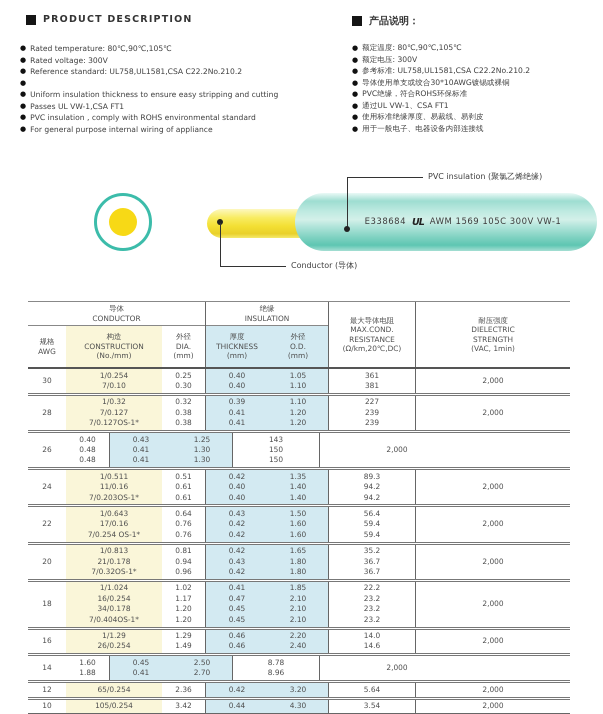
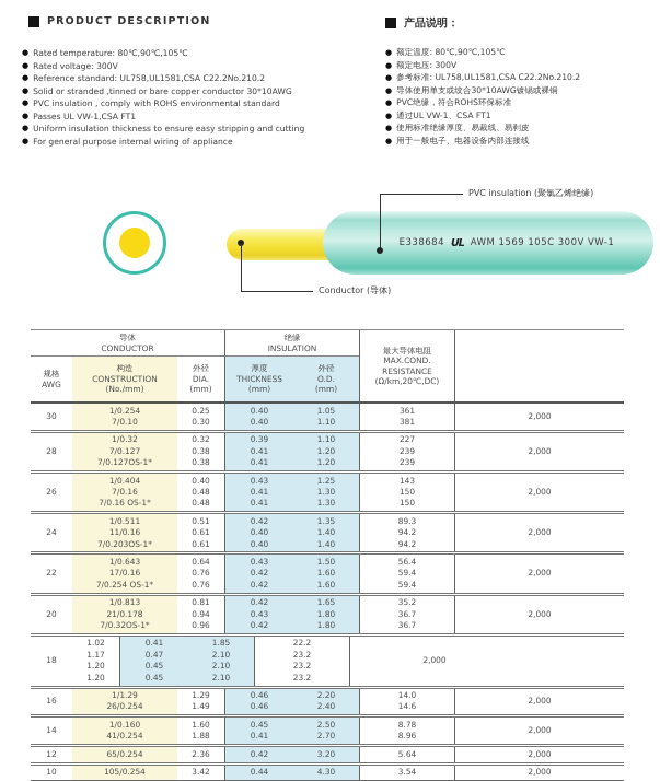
  PRODUCT DESCRIPTION
  ●
  Rated temperature: 80℃,90℃,105℃
  ●
  Rated voltage: 300V
  ●
  Reference standard: UL758,UL1581,CSA C22.2No.210.2
  ●
+ Solid or stranded ,tinned or bare copper conductor 30*10AWG
  ●
- Uniform insulation thickness to ensure easy stripping and cutting
+ PVC insulation , comply with ROHS environmental standard
  ●
  Passes UL VW-1,CSA FT1
  ●
- PVC insulation , comply with ROHS environmental standard
+ Uniform insulation thickness to ensure easy stripping and cutting
  ●
  For general purpose internal wiring of appliance
  产品说明：
  ●
  额定温度: 80℃,90℃,105℃
  ●
  额定电压: 300V
  ●
  参考标准: UL758,UL1581,CSA C22.2No.210.2
  ●
  导体使用单支或绞合30*10AWG镀锡或裸铜
  ●
  PVC绝缘，符合ROHS环保标准
  ●
  通过UL VW-1、CSA FT1
  ●
  使用标准绝缘厚度、易裁线、易剥皮
  ●
  用于一般电子、电器设备内部连接线
  E338684
  UL
  AWM 1569 105C 300V VW-1
  PVC insulation (聚氯乙烯绝缘)
  Conductor (导体)
  导体
  CONDUCTOR
  规格
  AWG
  构造
  CONSTRUCTION
  (No./mm)
  外径
  DIA.
  (mm)
  绝缘
  INSULATION
  厚度
  THICKNESS
  (mm)
  外径
  O.D.
  (mm)
  最大导体电阻
  MAX.COND.
  RESISTANCE
  (Ω/km,20℃,DC)
- 耐压强度
- DIELECTRIC
- STRENGTH
- (VAC, 1min)
  30
  1/0.254
  7/0.10
  0.25
  0.30
  0.40
  0.40
  1.05
  1.10
  361
  381
  2,000
  28
  1/0.32
  7/0.127
  7/0.127OS-1*
  0.32
  0.38
  0.38
  0.39
  0.41
  0.41
  1.10
  1.20
  1.20
  227
  239
  239
  2,000
  26
+ 1/0.404
+ 7/0.16
+ 7/0.16 OS-1*
  0.40
  0.48
  0.48
  0.43
  0.41
  0.41
  1.25
  1.30
  1.30
  143
  150
  150
  2,000
  24
  1/0.511
  11/0.16
  7/0.203OS-1*
  0.51
  0.61
  0.61
  0.42
  0.40
  0.40
  1.35
  1.40
  1.40
  89.3
  94.2
  94.2
  2,000
  22
  1/0.643
  17/0.16
  7/0.254 OS-1*
  0.64
  0.76
  0.76
  0.43
  0.42
  0.42
  1.50
  1.60
  1.60
  56.4
  59.4
  59.4
  2,000
  20
  1/0.813
  21/0.178
  7/0.32OS-1*
  0.81
  0.94
  0.96
  0.42
  0.43
  0.42
  1.65
  1.80
  1.80
  35.2
  36.7
  36.7
  2,000
  18
- 1/1.024
- 16/0.254
- 34/0.178
- 7/0.404OS-1*
  1.02
  1.17
  1.20
  1.20
  0.41
  0.47
  0.45
  0.45
  1.85
  2.10
  2.10
  2.10
  22.2
  23.2
  23.2
  23.2
  2,000
  16
  1/1.29
  26/0.254
  1.29
  1.49
  0.46
  0.46
  2.20
  2.40
  14.0
  14.6
  2,000
  14
+ 1/0.160
+ 41/0.254
  1.60
  1.88
  0.45
  0.41
  2.50
  2.70
  8.78
  8.96
  2,000
  12
  65/0.254
  2.36
  0.42
  3.20
  5.64
  2,000
  10
  105/0.254
  3.42
  0.44
  4.30
  3.54
  2,000
